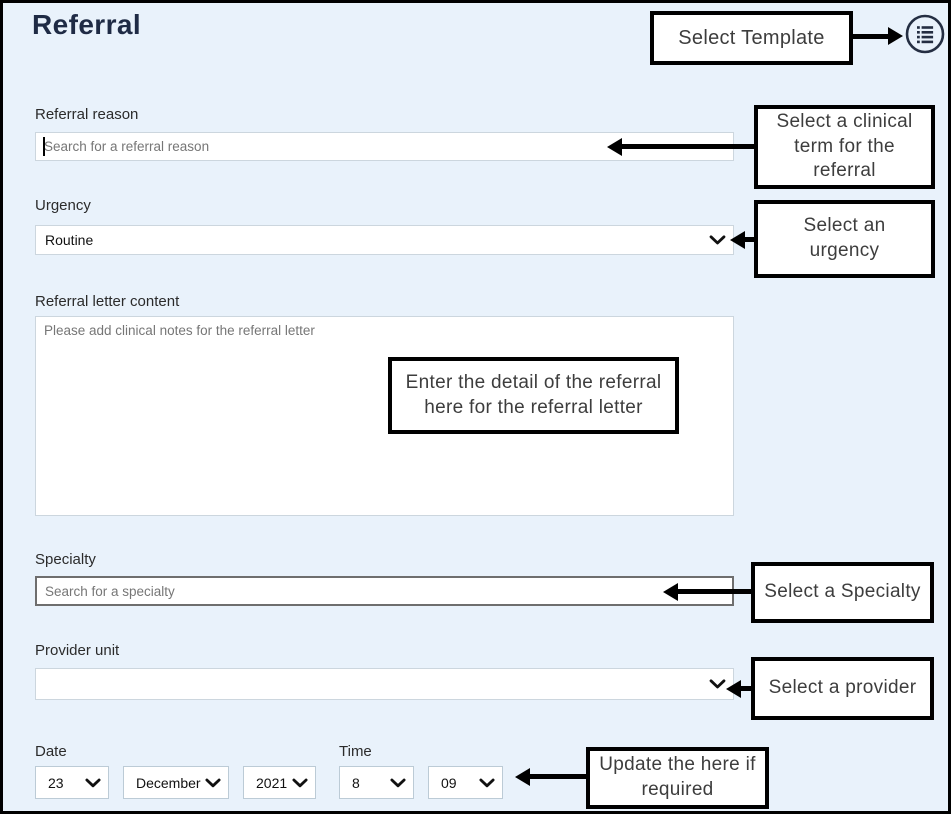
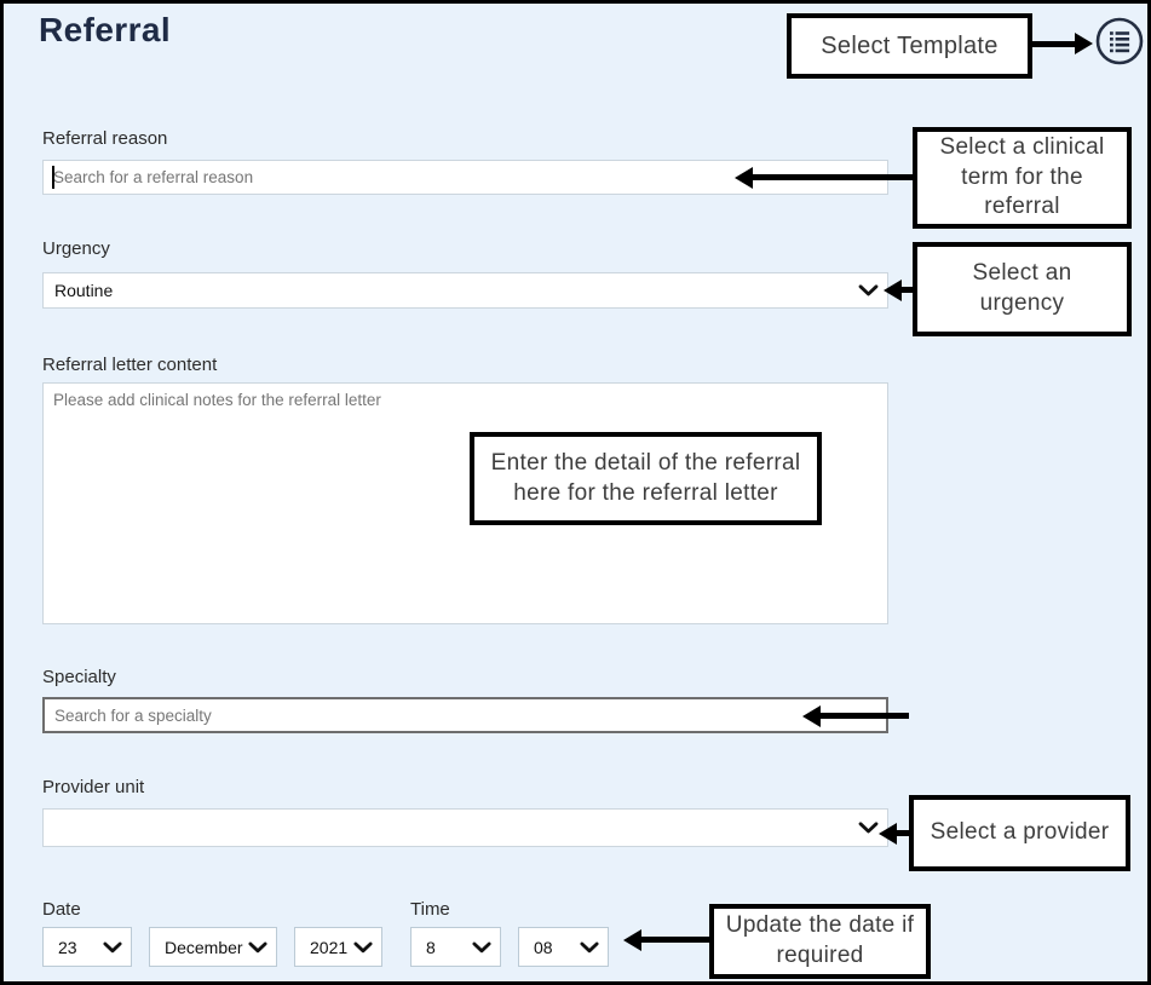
  Referral
  Select Template
  Referral reason
  Search for a referral reason
  Select a clinical term for the referral
  Urgency
  Routine
  Select an urgency
  Referral letter content
  Please add clinical notes for the referral letter
  Enter the detail of the referral here for the referral letter
  Specialty
  Search for a specialty
- Select a Specialty
  Provider unit
  Select a provider
  Date
  Time
  23
  December
  2021
  8
- 09
+ 08
- Update the here if required
+ Update the date if required
